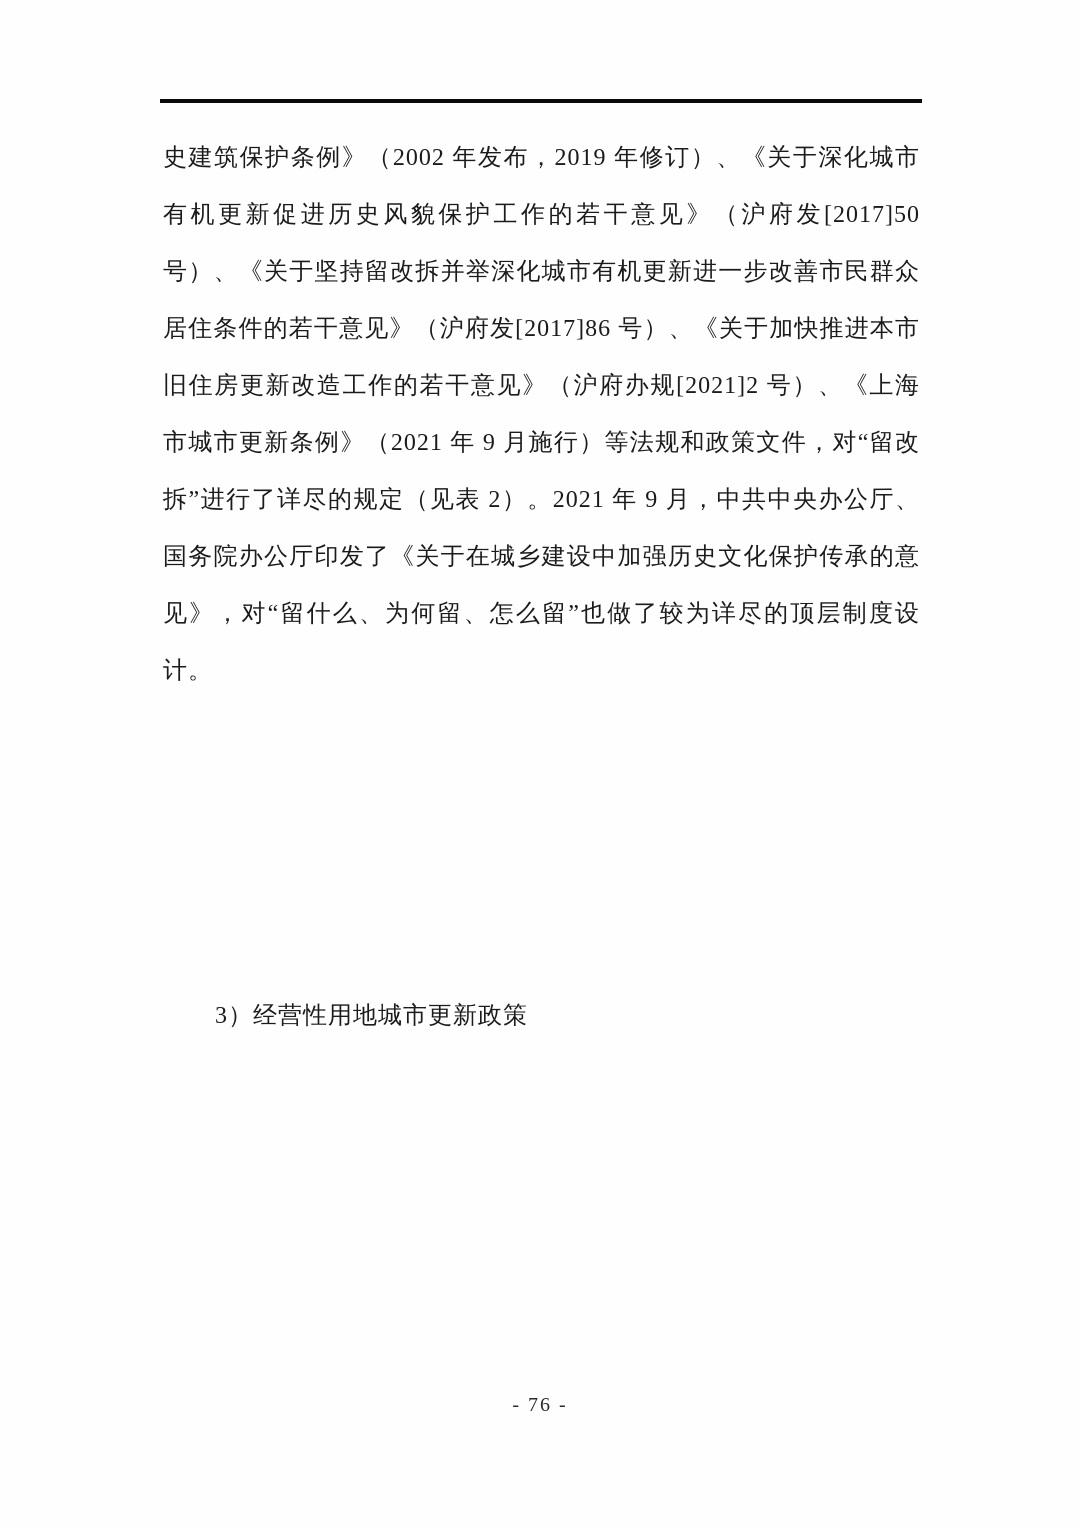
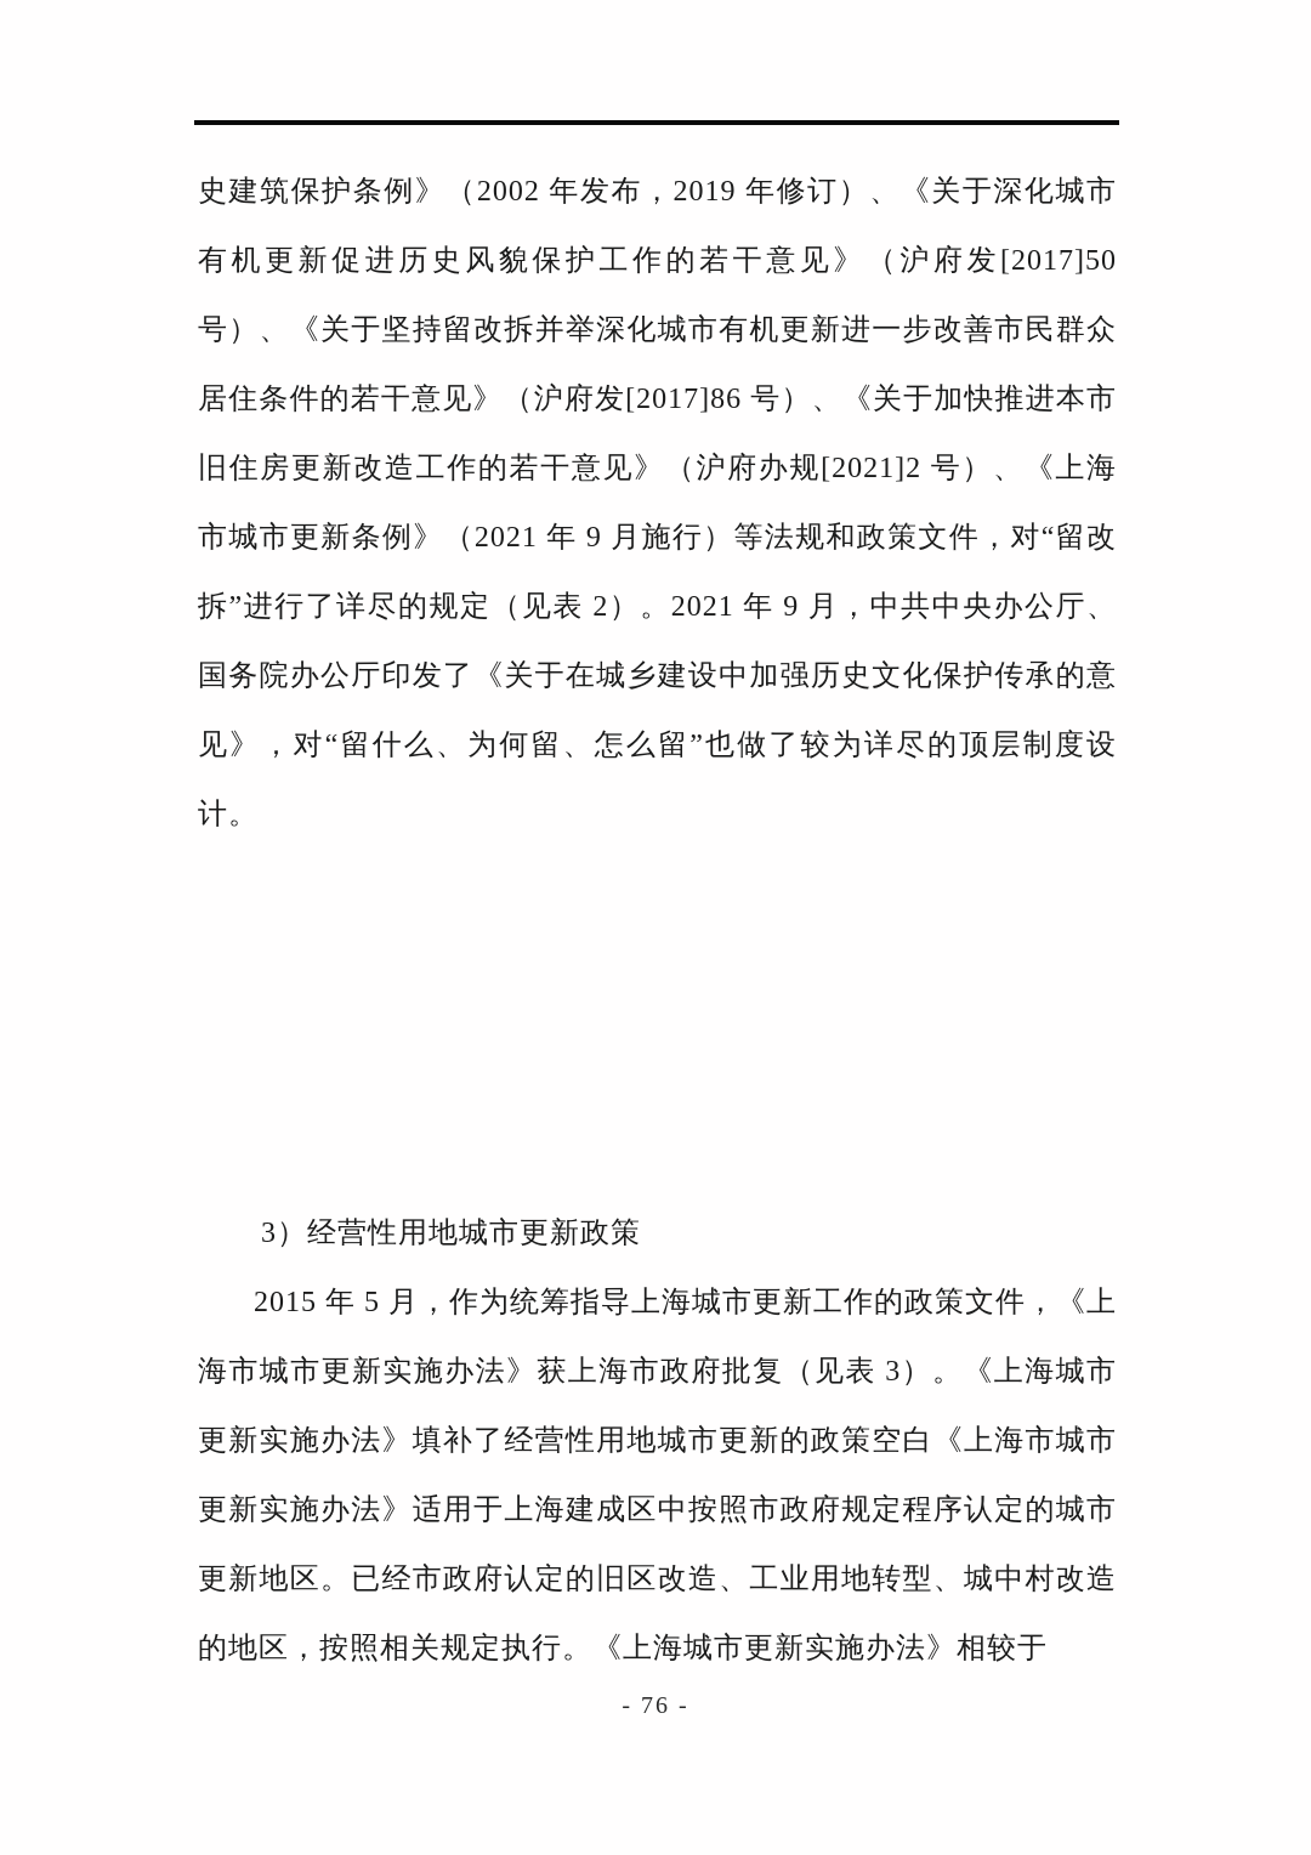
  史建筑保护条例》（2002 年发布，2019 年修订）、《关于深化城市有机更新促进历史风貌保护工作的若干意见》（沪府发[2017]50 号）、《关于坚持留改拆并举深化城市有机更新进一步改善市民群众居住条件的若干意见》（沪府发[2017]86 号）、《关于加快推进本市旧住房更新改造工作的若干意见》（沪府办规[2021]2 号）、《上海市城市更新条例》（2021 年 9 月施行）等法规和政策文件，对“留改拆”进行了详尽的规定（见表 2）。2021 年 9 月，中共中央办公厅、国务院办公厅印发了《关于在城乡建设中加强历史文化保护传承的意见》，对“留什么、为何留、怎么留”也做了较为详尽的顶层制度设计。
  3）经营性用地城市更新政策
+ 2015 年 5 月，作为统筹指导上海城市更新工作的政策文件，《上海市城市更新实施办法》获上海市政府批复（见表 3）。《上海城市更新实施办法》填补了经营性用地城市更新的政策空白《上海市城市更新实施办法》适用于上海建成区中按照市政府规定程序认定的城市更新地区。已经市政府认定的旧区改造、工业用地转型、城中村改造的地区，按照相关规定执行。《上海城市更新实施办法》相较于
  - 76 -
